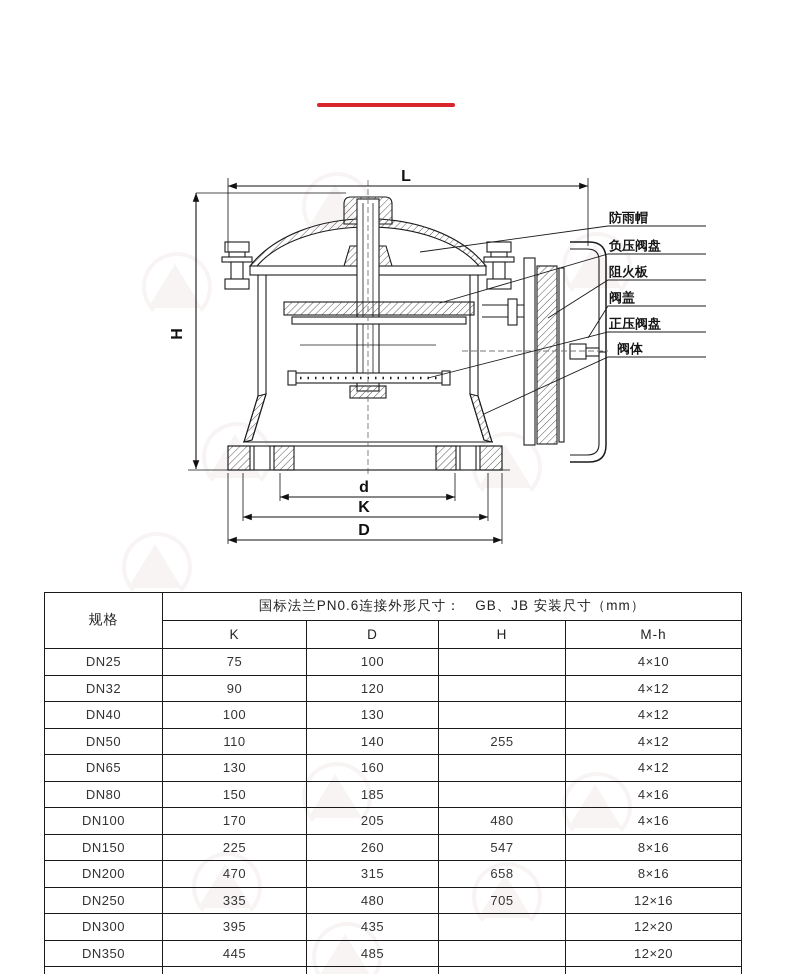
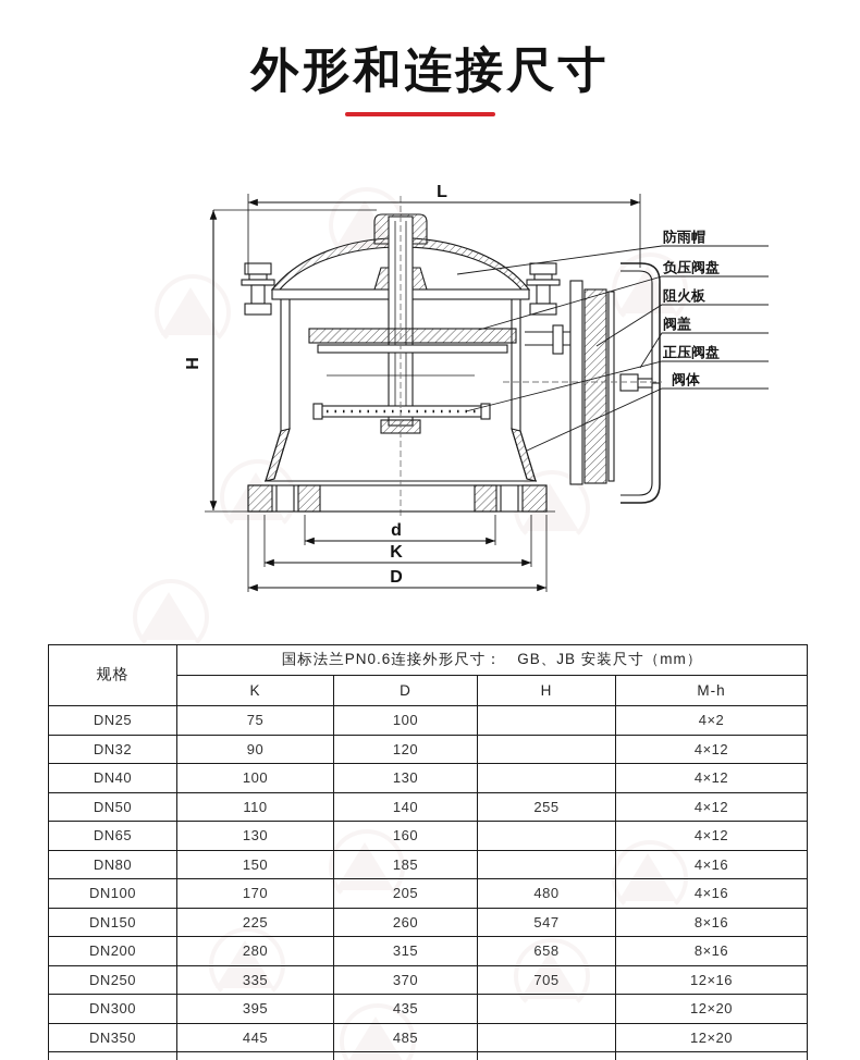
+ 外形和连接尺寸
  防雨帽
  负压阀盘
  阻火板
  阀盖
  正压阀盘
  阀体
  L
  d
  K
  D
  规格	国标法兰PN0.6连接外形尺寸： GB、JB 安装尺寸（mm）
  K	D	H	M-h
- DN25	75	100		4×10
+ DN25	75	100		4×2
  DN32	90	120		4×12
  DN40	100	130		4×12
  DN50	110	140	255	4×12
  DN65	130	160		4×12
  DN80	150	185		4×16
  DN100	170	205	480	4×16
  DN150	225	260	547	8×16
- DN200	470	315	658	8×16
+ DN200	280	315	658	8×16
- DN250	335	480	705	12×16
+ DN250	335	370	705	12×16
  DN300	395	435		12×20
  DN350	445	485		12×20
